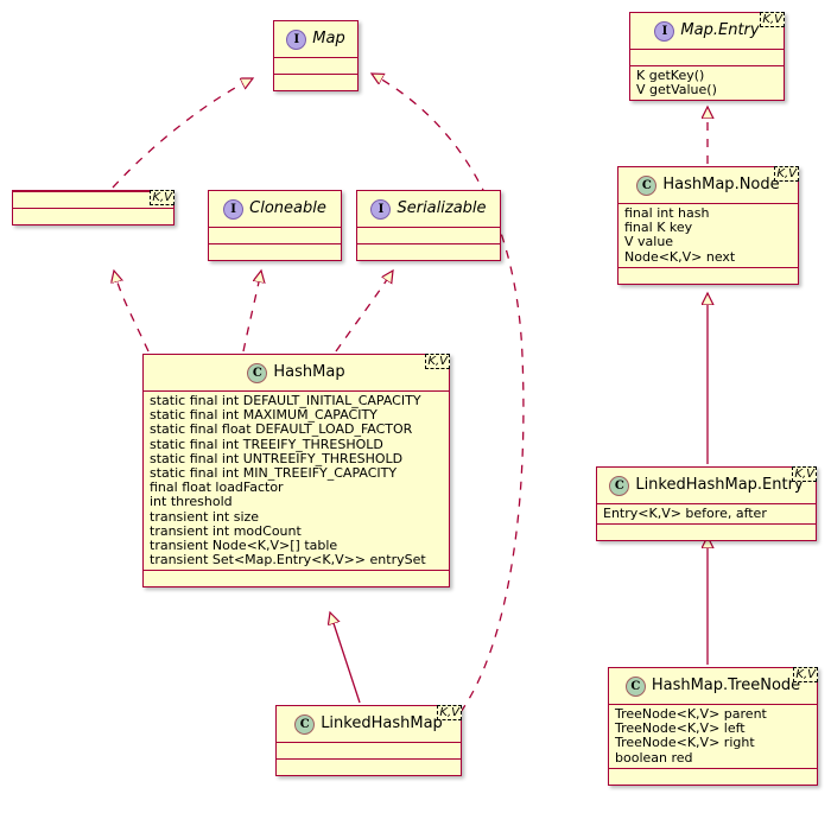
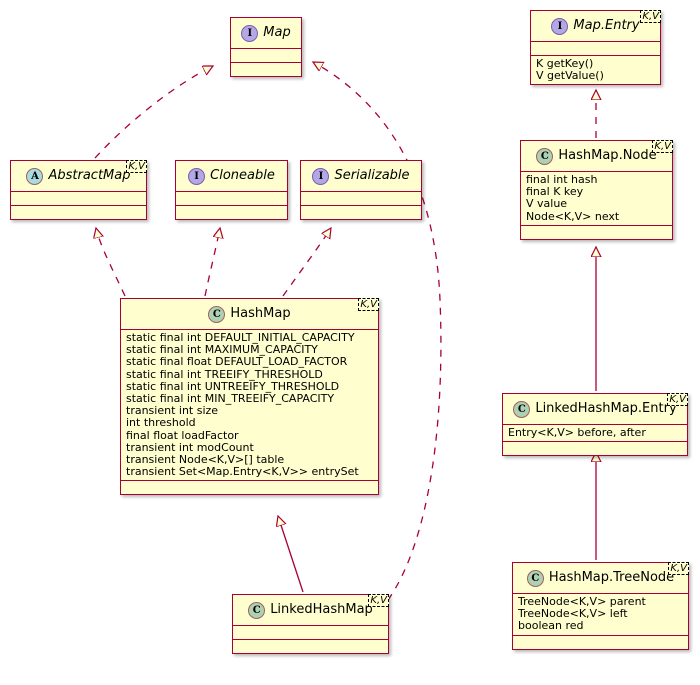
  I
  Map
  K,V
+ A
+ AbstractMap
  I
  Cloneable
  I
  Serializable
  K,V
  C
  HashMap
  static final int DEFAULT_INITIAL_CAPACITY
  static final int MAXIMUM_CAPACITY
  static final float DEFAULT_LOAD_FACTOR
  static final int TREEIFY_THRESHOLD
  static final int UNTREEIFY_THRESHOLD
  static final int MIN_TREEIFY_CAPACITY
- final float loadFactor
+ transient int size
  int threshold
- transient int size
+ final float loadFactor
  transient int modCount
  transient Node<K,V>[] table
  transient Set<Map.Entry<K,V>> entrySet
  K,V
  C
  LinkedHashMap
  K,V
  I
  Map.Entry
  K getKey()
  V getValue()
  K,V
  C
  HashMap.Node
  final int hash
  final K key
  V value
  Node<K,V> next
  K,V
  C
  LinkedHashMap.Entry
  Entry<K,V> before, after
  K,V
  C
  HashMap.TreeNode
  TreeNode<K,V> parent
  TreeNode<K,V> left
- TreeNode<K,V> right
  boolean red
